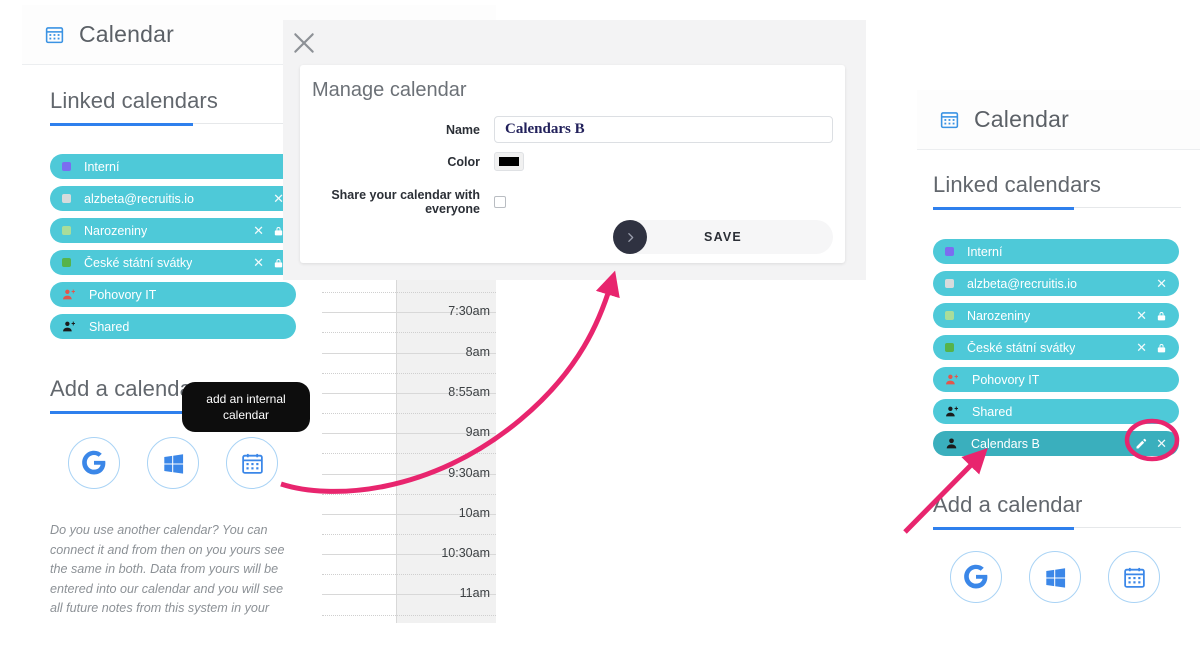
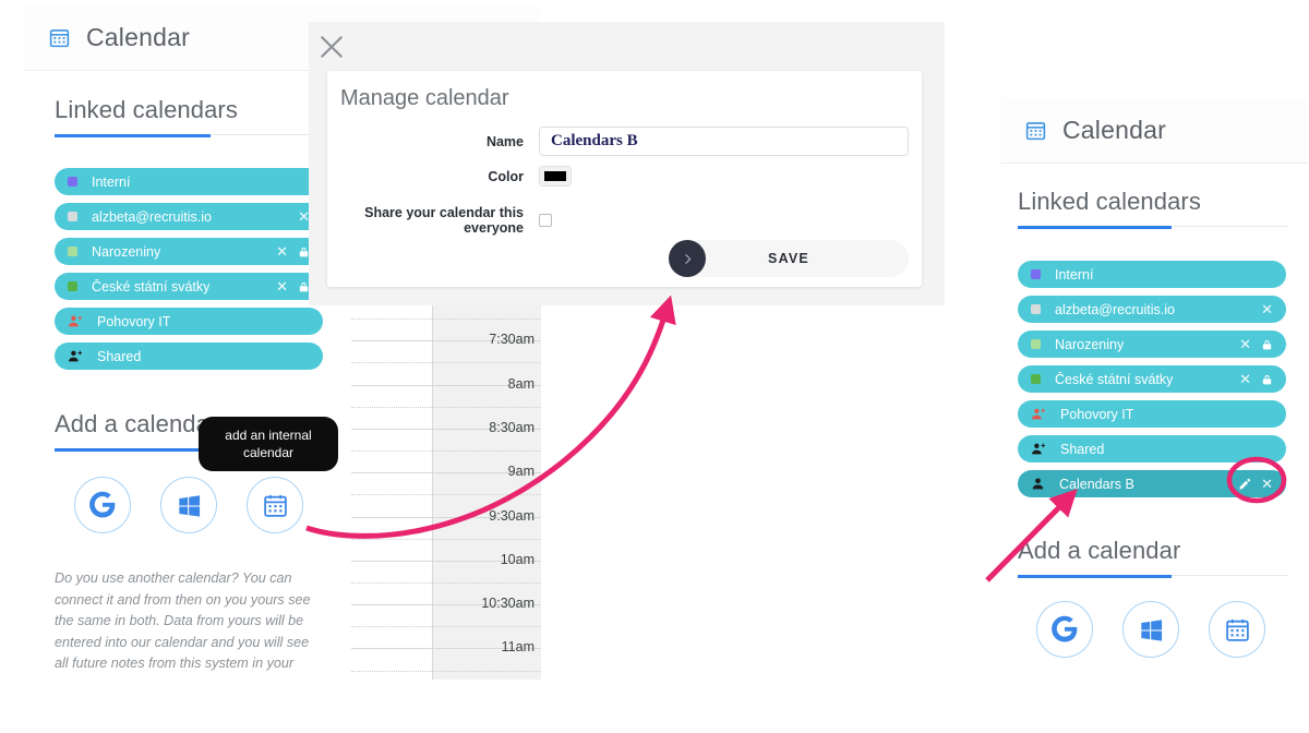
  Calendar
  Linked calendars
  Interní
  alzbeta@recruitis.io
  ✕
  Narozeniny
  ✕
  České státní svátky
  ✕
  Pohovory IT
  Shared
  Add a calend
  Do you use another calendar? You can connect it and from then on you yours see the same in both. Data from yours will be entered into our calendar and you will see all future notes from this system in your
  add an internal calendar
  7:30am
  8am
- 8:55am
+ 8:30am
  9am
  9:30am
  10am
  10:30am
  11am
  Calendar
  Linked calendars
  Interní
  alzbeta@recruitis.io
  ✕
  Narozeniny
  ✕
  České státní svátky
  ✕
  Pohovory IT
  Shared
  Calendars B
  ✕
  Add a calendar
  Manage calendar
  Name
  Calendars B
  Color
- Share your calendar with everyone
+ Share your calendar this everyone
  SAVE
